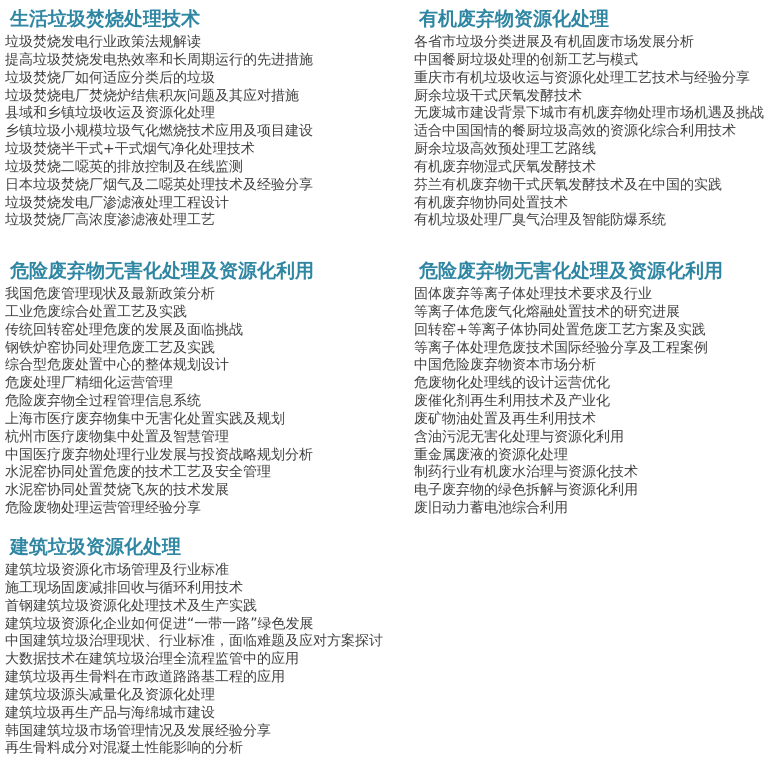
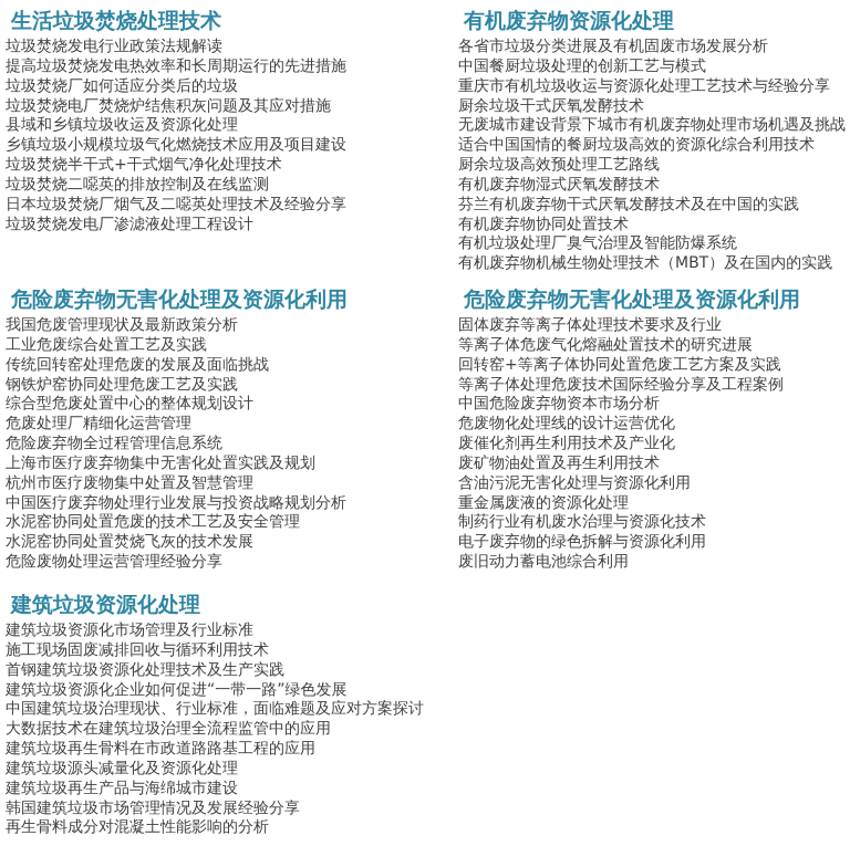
  生活垃圾焚烧处理技术
  垃圾焚烧发电行业政策法规解读
  提高垃圾焚烧发电热效率和长周期运行的先进措施
  垃圾焚烧厂如何适应分类后的垃圾
  垃圾焚烧电厂焚烧炉结焦积灰问题及其应对措施
  县域和乡镇垃圾收运及资源化处理
  乡镇垃圾小规模垃圾气化燃烧技术应用及项目建设
  垃圾焚烧半干式+干式烟气净化处理技术
  垃圾焚烧二噁英的排放控制及在线监测
  日本垃圾焚烧厂烟气及二噁英处理技术及经验分享
  垃圾焚烧发电厂渗滤液处理工程设计
- 垃圾焚烧厂高浓度渗滤液处理工艺
  有机废弃物资源化处理
  各省市垃圾分类进展及有机固废市场发展分析
  中国餐厨垃圾处理的创新工艺与模式
  重庆市有机垃圾收运与资源化处理工艺技术与经验分享
  厨余垃圾干式厌氧发酵技术
  无废城市建设背景下城市有机废弃物处理市场机遇及挑战
  适合中国国情的餐厨垃圾高效的资源化综合利用技术
  厨余垃圾高效预处理工艺路线
  有机废弃物湿式厌氧发酵技术
  芬兰有机废弃物干式厌氧发酵技术及在中国的实践
  有机废弃物协同处置技术
  有机垃圾处理厂臭气治理及智能防爆系统
+ 有机废弃物机械生物处理技术（MBT）及在国内的实践
  危险废弃物无害化处理及资源化利用
  我国危废管理现状及最新政策分析
  工业危废综合处置工艺及实践
  传统回转窑处理危废的发展及面临挑战
  钢铁炉窑协同处理危废工艺及实践
  综合型危废处置中心的整体规划设计
  危废处理厂精细化运营管理
  危险废弃物全过程管理信息系统
  上海市医疗废弃物集中无害化处置实践及规划
  杭州市医疗废物集中处置及智慧管理
  中国医疗废弃物处理行业发展与投资战略规划分析
  水泥窑协同处置危废的技术工艺及安全管理
  水泥窑协同处置焚烧飞灰的技术发展
  危险废物处理运营管理经验分享
  危险废弃物无害化处理及资源化利用
  固体废弃等离子体处理技术要求及行业
  等离子体危废气化熔融处置技术的研究进展
  回转窑+等离子体协同处置危废工艺方案及实践
  等离子体处理危废技术国际经验分享及工程案例
  中国危险废弃物资本市场分析
  危废物化处理线的设计运营优化
  废催化剂再生利用技术及产业化
  废矿物油处置及再生利用技术
  含油污泥无害化处理与资源化利用
  重金属废液的资源化处理
  制药行业有机废水治理与资源化技术
  电子废弃物的绿色拆解与资源化利用
  废旧动力蓄电池综合利用
  建筑垃圾资源化处理
  建筑垃圾资源化市场管理及行业标准
  施工现场固废减排回收与循环利用技术
  首钢建筑垃圾资源化处理技术及生产实践
  建筑垃圾资源化企业如何促进“一带一路”绿色发展
  中国建筑垃圾治理现状、行业标准，面临难题及应对方案探讨
  大数据技术在建筑垃圾治理全流程监管中的应用
  建筑垃圾再生骨料在市政道路路基工程的应用
  建筑垃圾源头减量化及资源化处理
  建筑垃圾再生产品与海绵城市建设
  韩国建筑垃圾市场管理情况及发展经验分享
  再生骨料成分对混凝土性能影响的分析
